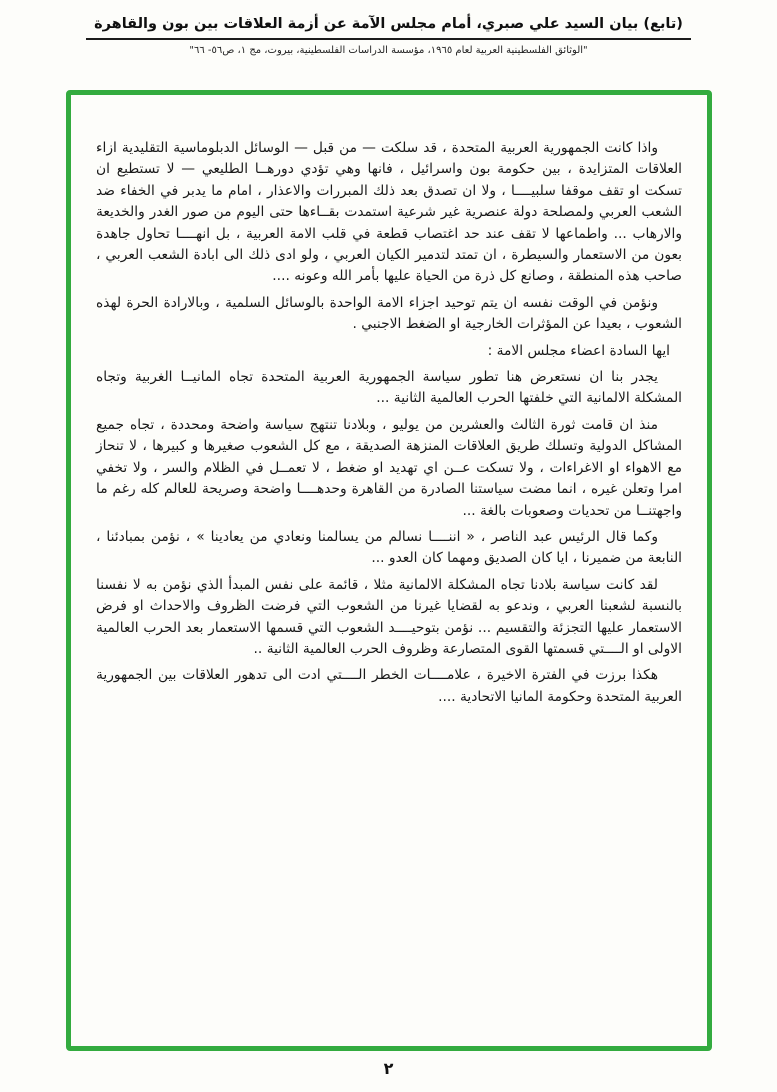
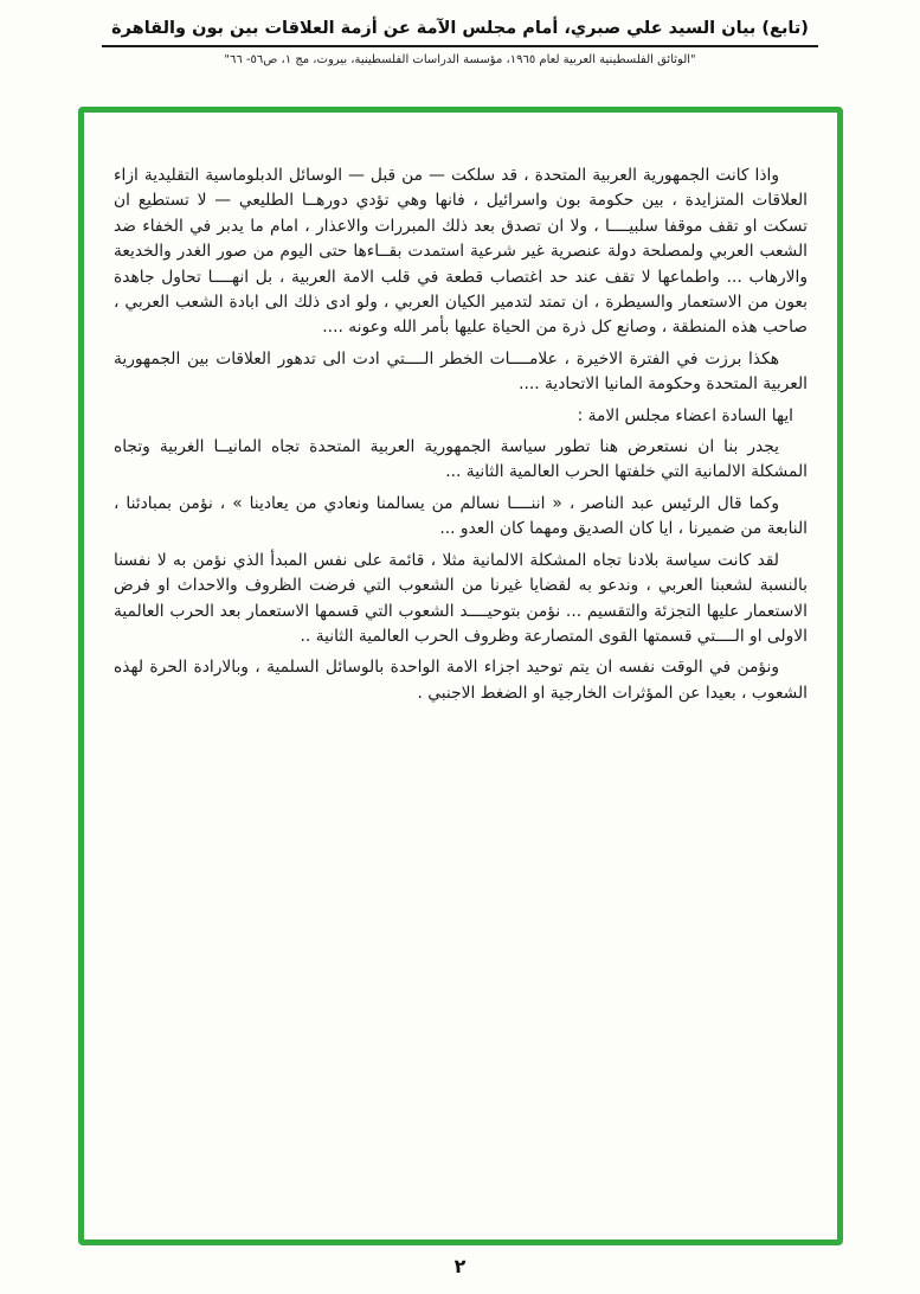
  (تابع) بيان السيد علي صبري، أمام مجلس الآمة عن أزمة العلاقات بين بون والقاهرة
  "الوثائق الفلسطينية العربية لعام ١٩٦٥، مؤسسة الدراسات الفلسطينية، بيروت، مج ١، ص٥٦- ٦٦"
  واذا كانت الجمهورية العربية المتحدة ، قد سلكت — من قبل — الوسائل الدبلوماسية التقليدية ازاء العلاقات المتزايدة ، بين حكومة بون واسرائيل ، فانها وهي تؤدي دورهــا الطليعي — لا تستطيع ان تسكت او تقف موقفا سلبيــــا ، ولا ان تصدق بعد ذلك المبررات والاعذار ، امام ما يدبر في الخفاء ضد الشعب العربي ولمصلحة دولة عنصرية غير شرعية استمدت بقــاءها حتى اليوم من صور الغدر والخديعة والارهاب ... واطماعها لا تقف عند حد اغتصاب قطعة في قلب الامة العربية ، بل انهــــا تحاول جاهدة بعون من الاستعمار والسيطرة ، ان تمتد لتدمير الكيان العربي ، ولو ادى ذلك الى ابادة الشعب العربي ، صاحب هذه المنطقة ، وصانع كل ذرة من الحياة عليها بأمر الله وعونه ....
- ونؤمن في الوقت نفسه ان يتم توحيد اجزاء الامة الواحدة بالوسائل السلمية ، وبالارادة الحرة لهذه الشعوب ، بعيدا عن المؤثرات الخارجية او الضغط الاجنبي .
+ هكذا برزت في الفترة الاخيرة ، علامــــات الخطر الــــتي ادت الى تدهور العلاقات بين الجمهورية العربية المتحدة وحكومة المانيا الاتحادية ....
  ايها السادة اعضاء مجلس الامة :
  يجدر بنا ان نستعرض هنا تطور سياسة الجمهورية العربية المتحدة تجاه المانيــا الغربية وتجاه المشكلة الالمانية التي خلفتها الحرب العالمية الثانية ...
- منذ ان قامت ثورة الثالث والعشرين من يوليو ، وبلادنا تنتهج سياسة واضحة ومحددة ، تجاه جميع المشاكل الدولية وتسلك طريق العلاقات المنزهة الصديقة ، مع كل الشعوب صغيرها و كبيرها ، لا تنحاز مع الاهواء او الاغراءات ، ولا تسكت عــن اي تهديد او ضغط ، لا تعمــل في الظلام والسر ، ولا تخفي امرا وتعلن غيره ، انما مضت سياستنا الصادرة من القاهرة وحدهــــا واضحة وصريحة للعالم كله رغم ما واجهتنــا من تحديات وصعوبات بالغة ...
  وكما قال الرئيس عبد الناصر ، « اننــــا نسالم من يسالمنا ونعادي من يعادينا » ، نؤمن بمبادئنا ، النابعة من ضميرنا ، ايا كان الصديق ومهما كان العدو ...
  لقد كانت سياسة بلادنا تجاه المشكلة الالمانية مثلا ، قائمة على نفس المبدأ الذي نؤمن به لا نفسنا بالنسبة لشعبنا العربي ، وندعو به لقضايا غيرنا من الشعوب التي فرضت الظروف والاحداث او فرض الاستعمار عليها التجزئة والتقسيم ... نؤمن بتوحيــــد الشعوب التي قسمها الاستعمار بعد الحرب العالمية الاولى او الــــتي قسمتها القوى المتصارعة وظروف الحرب العالمية الثانية ..
- هكذا برزت في الفترة الاخيرة ، علامــــات الخطر الــــتي ادت الى تدهور العلاقات بين الجمهورية العربية المتحدة وحكومة المانيا الاتحادية ....
+ ونؤمن في الوقت نفسه ان يتم توحيد اجزاء الامة الواحدة بالوسائل السلمية ، وبالارادة الحرة لهذه الشعوب ، بعيدا عن المؤثرات الخارجية او الضغط الاجنبي .
  ٢
